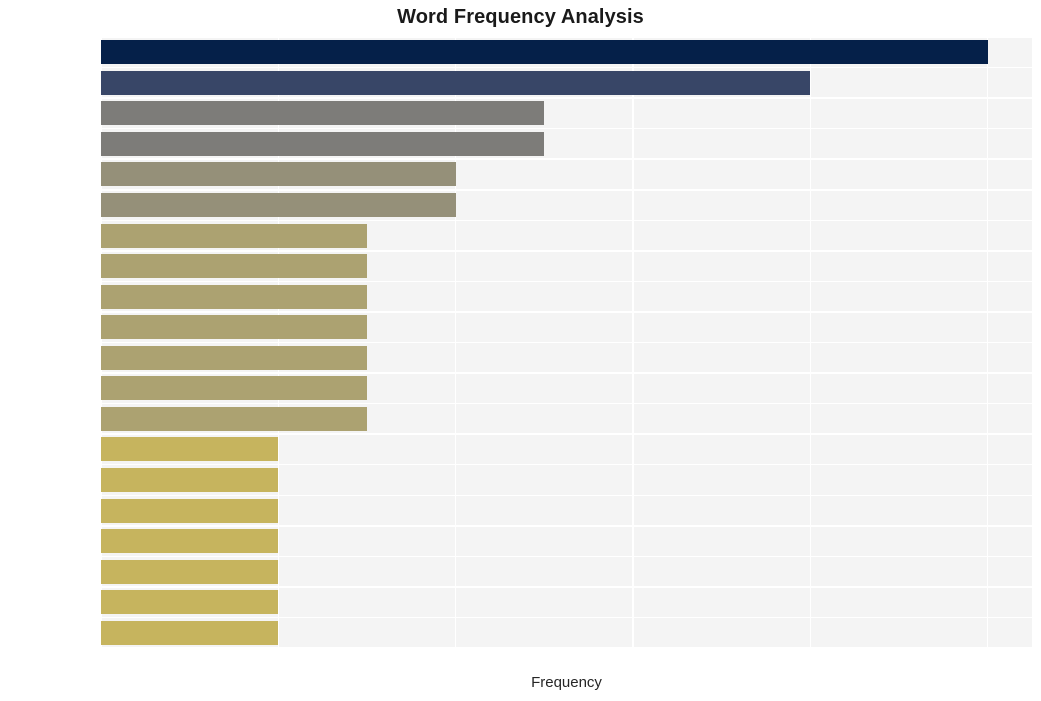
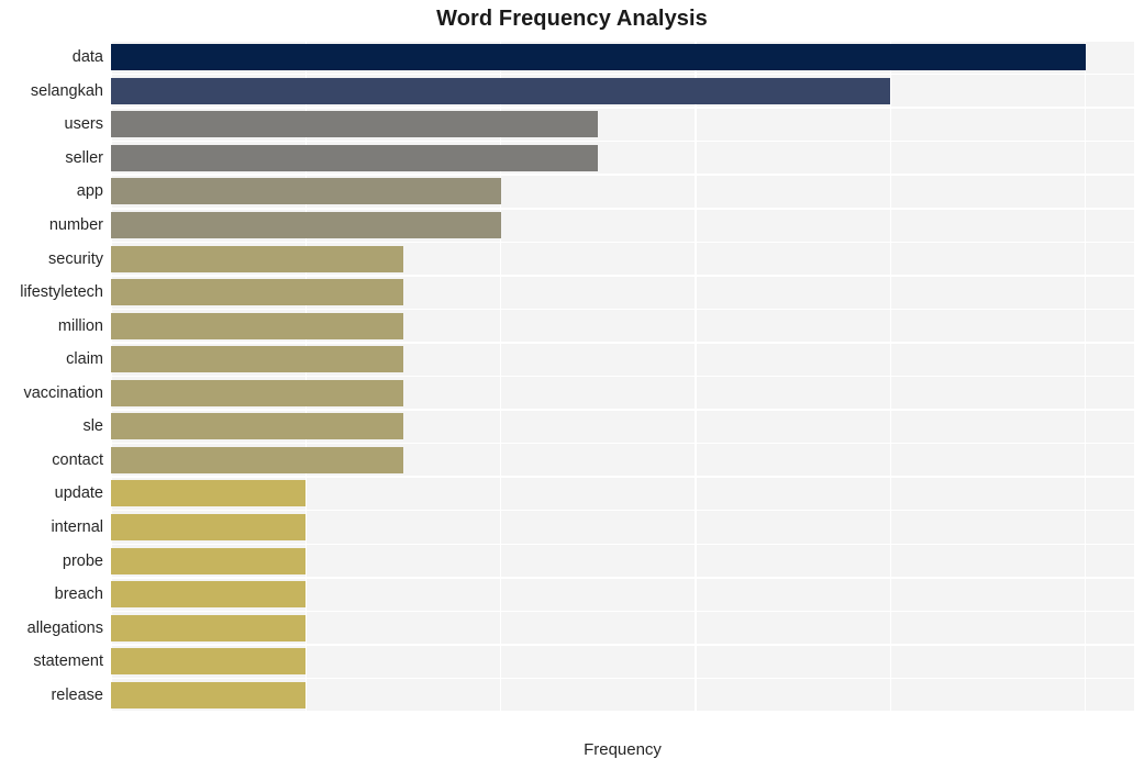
  Word Frequency Analysis
+ data
+ selangkah
+ users
+ seller
+ app
+ number
+ security
+ lifestyletech
+ million
+ claim
+ vaccination
+ sle
+ contact
+ update
+ internal
+ probe
+ breach
+ allegations
+ statement
+ release
  Frequency
